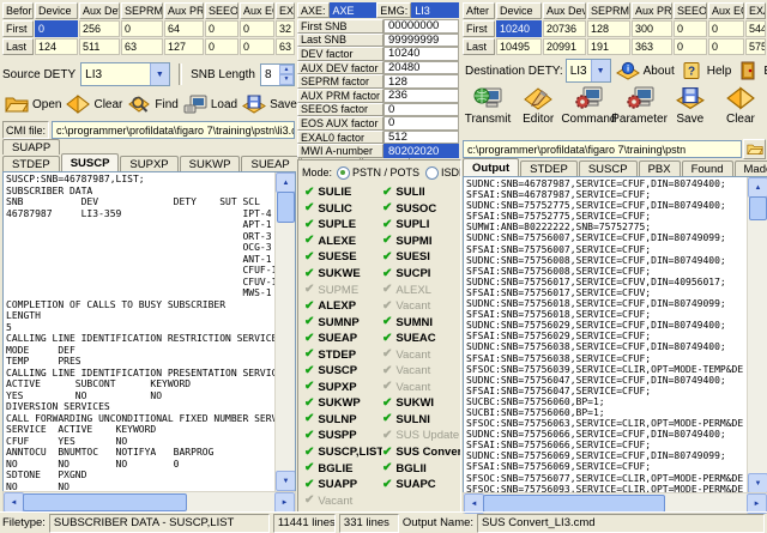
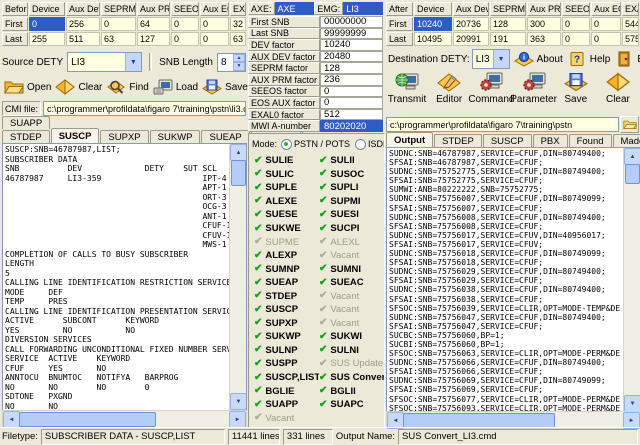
  Befor
  Device
  Aux De
  SEPRM
  Aux PR
  SEEO
  First
  0
  256
  0
  64
  0
  0
  32
  Last
- 124
+ 255
  511
  63
  127
  0
  0
  63
  Source DETY
  LI3
  SNB Length
  8
  Open
  Clear
  Find
  Load
  Save
  CMI file:
  c:\programmer\profildata\figaro 7\training\pstn\li3.c
  SUAPP
  STDEP
  SUSCP
  SUPXP
  SUKWP
  SUEAP
  SUSCP:SNB=46787987,LIST;
  SUBSCRIBER DATA
  SNB DEV DETY SUT SCL
  46787987 LI3-359 IPT-4
  APT-1
  ORT-3
  OCG-3
  ANT-1
  CFUF-
  CFUV-
  MWS-1
  COMPLETION OF CALLS TO BUSY SUBSCRIBER
  LENGTH
  5
  CALLING LINE IDENTIFICATION RESTRICTION SERVIC
  MODE DEF
  TEMP PRES
  CALLING LINE IDENTIFICATION PRESENTATION SERVI
  ACTIVE SUBCONT KEYWORD
  YES NO NO
  DIVERSION SERVICES
  CALL FORWARDING UNCONDITIONAL FIXED NUMBER SER
  SERVICE ACTIVE KEYWORD
  CFUF YES NO
  ANNTOCU BNUMTOC NOTIFYA BARPROG
  NO NO NO 0
  SDTONE PXGND
  NO NO
  AXE:
  AXE
  EMG:
  LI3
  First SNB
  00000000
  Last SNB
  99999999
  DEV factor
  10240
  AUX DEV factor
  20480
  SEPRM factor
  128
  AUX PRM factor
  236
  SEEOS factor
  0
  EOS AUX factor
  0
  EXAL0 factor
  512
  MWI A-number
  80202020
  Mode:
  PSTN / POTS
  ✔
  SULIE
  ✔
  SULII
  ✔
  SULIC
  ✔
  SUSOC
  ✔
  SUPLE
  ✔
  SUPLI
  ✔
  ALEXE
  ✔
  SUPMI
  ✔
  SUESE
  ✔
  SUESI
  ✔
  SUKWE
  ✔
  SUCPI
  ✔
  SUPME
  ✔
  ALEXL
  ✔
  ALEXP
  ✔
  Vacant
  ✔
  SUMNP
  ✔
  SUMNI
  ✔
  SUEAP
  ✔
  SUEAC
  ✔
  STDEP
  ✔
  Vacant
  ✔
  SUSCP
  ✔
  Vacant
  ✔
  SUPXP
  ✔
  Vacant
  ✔
  SUKWP
  ✔
  SUKWI
  ✔
  SULNP
  ✔
  SULNI
  ✔
  SUSPP
  ✔
  SUS Update
  ✔
  SUSCP,LIST
  ✔
  SUS Conver
  ✔
  BGLIE
  ✔
  BGLII
  ✔
  SUAPP
  ✔
  SUAPC
  ✔
  Vacant
  After
  Device
  Aux Dev
  SEPRM
  Aux PR
  SEEO
  First
  10240
  20736
  128
  300
  0
  0
  544
  Last
  10495
  20991
  191
  363
  0
  0
  575
  Destination DETY:
  LI3
  i
  About
  ?
  Help
  Transmit
  Editor
  Command
  Parameter
  Save
  Clear
  c:\programmer\profildata\figaro 7\training\pstn
  Output
  STDEP
  SUSCP
  PBX
  Found
  Mad
  SUDNC:SNB=46787987,SERVICE=CFUF,DIN=80749400;
  SFSAI:SNB=46787987,SERVICE=CFUF;
  SUDNC:SNB=75752775,SERVICE=CFUF,DIN=80749400;
  SFSAI:SNB=75752775,SERVICE=CFUF;
  SUMWI:ANB=80222222,SNB=75752775;
  SUDNC:SNB=75756007,SERVICE=CFUF,DIN=80749099;
  SFSAI:SNB=75756007,SERVICE=CFUF;
  SUDNC:SNB=75756008,SERVICE=CFUF,DIN=80749400;
  SFSAI:SNB=75756008,SERVICE=CFUF;
  SUDNC:SNB=75756017,SERVICE=CFUV,DIN=40956017;
  SFSAI:SNB=75756017,SERVICE=CFUV;
  SUDNC:SNB=75756018,SERVICE=CFUF,DIN=80749099;
  SFSAI:SNB=75756018,SERVICE=CFUF;
  SUDNC:SNB=75756029,SERVICE=CFUF,DIN=80749400;
  SFSAI:SNB=75756029,SERVICE=CFUF;
  SUDNC:SNB=75756038,SERVICE=CFUF,DIN=80749400;
  SFSAI:SNB=75756038,SERVICE=CFUF;
  SFSOC:SNB=75756039,SERVICE=CLIR,OPT=MODE-TEMP&DE
  SUDNC:SNB=75756047,SERVICE=CFUF,DIN=80749400;
  SFSAI:SNB=75756047,SERVICE=CFUF;
  SUCBC:SNB=75756060,BP=1;
  SUCBI:SNB=75756060,BP=1;
  SFSOC:SNB=75756063,SERVICE=CLIR,OPT=MODE-PERM&DE
  SUDNC:SNB=75756066,SERVICE=CFUF,DIN=80749400;
  SFSAI:SNB=75756066,SERVICE=CFUF;
  SUDNC:SNB=75756069,SERVICE=CFUF,DIN=80749099;
  SFSAI:SNB=75756069,SERVICE=CFUF;
  SFSOC:SNB=75756077,SERVICE=CLIR,OPT=MODE-PERM&DE
  SFSOC:SNB=75756093,SERVICE=CLIR,OPT=MODE-PERM&DE
  Filetype:
  SUBSCRIBER DATA - SUSCP,LIST
  11441 lines
  331 lines
  Output Name:
  SUS Convert_LI3.cmd
